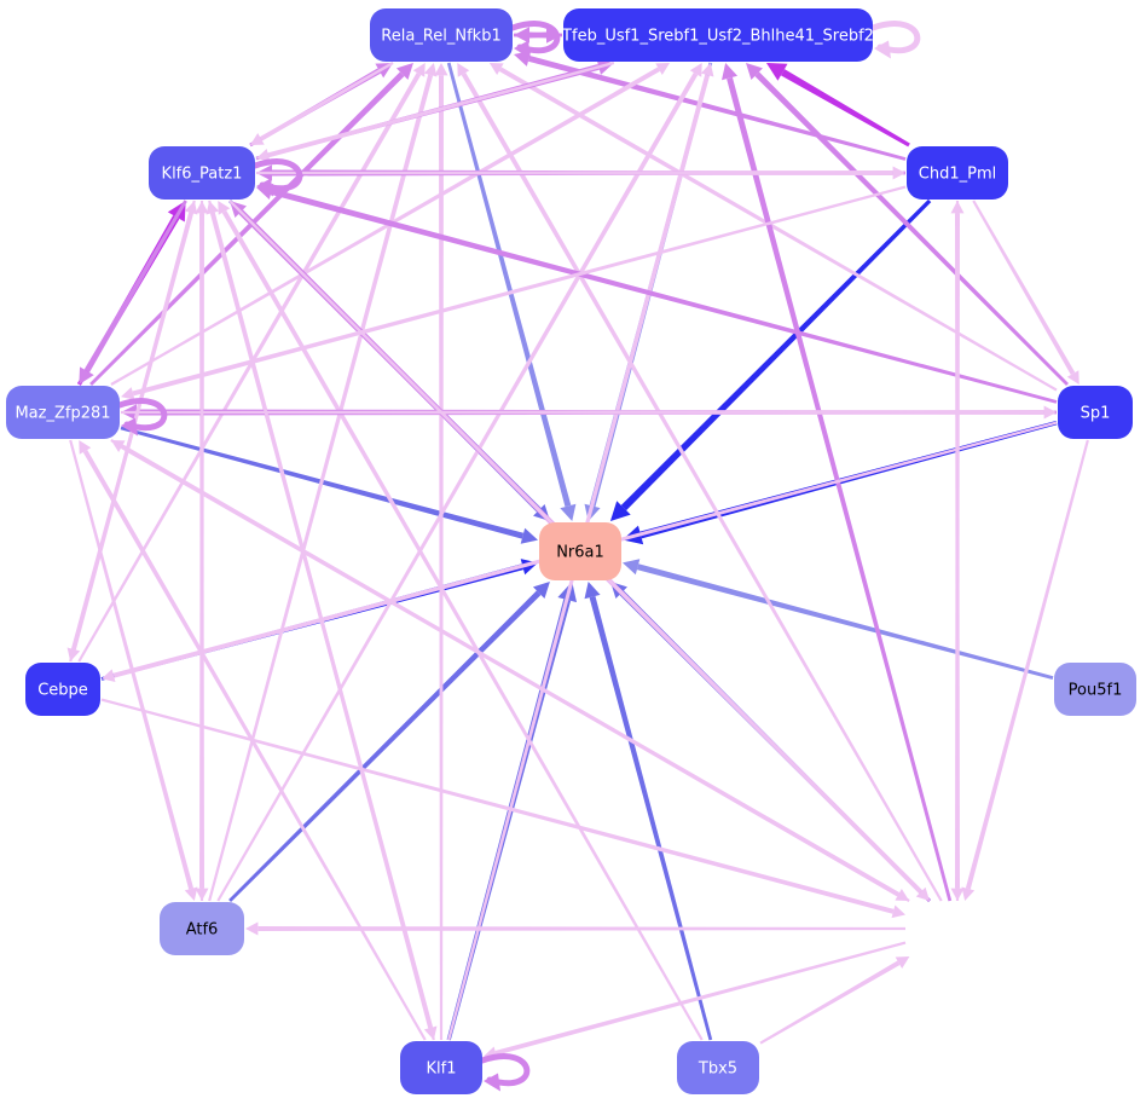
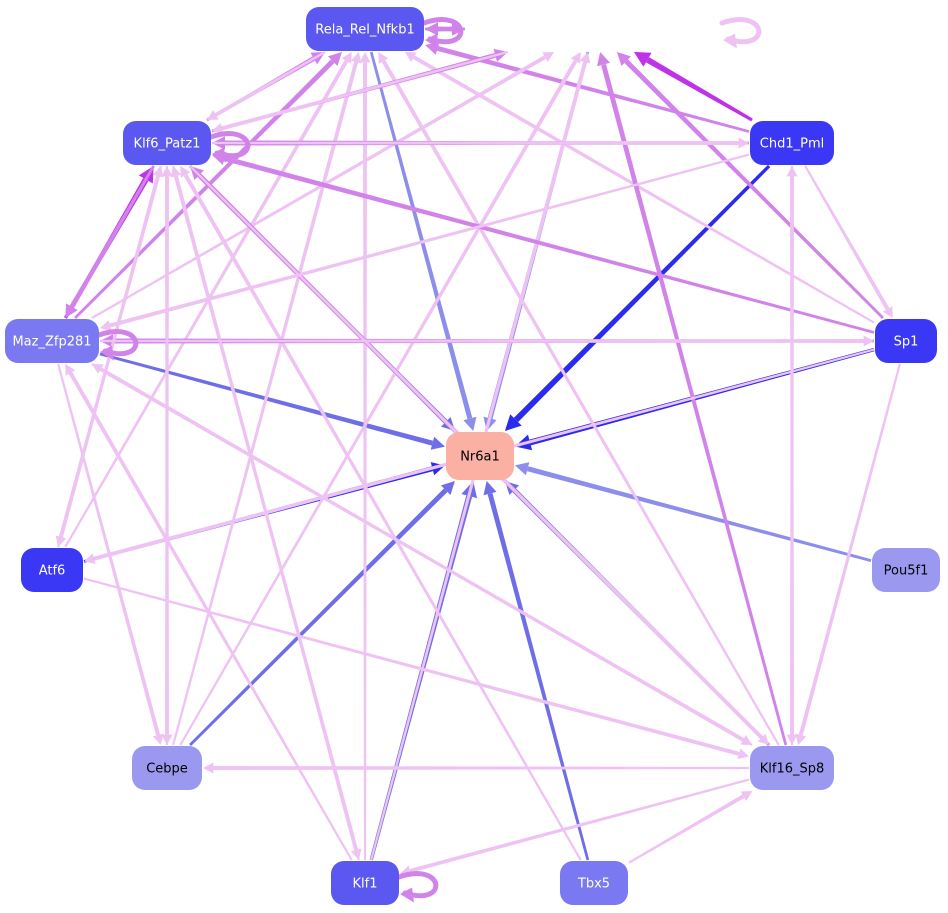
  Rela_Rel_Nfkb1
- Tfeb_Usf1_Srebf1_Usf2_Bhlhe41_Srebf2
  Klf6_Patz1
  Chd1_Pml
  Maz_Zfp281
  Sp1
  Nr6a1
- Cebpe
+ Atf6
  Pou5f1
- Atf6
+ Cebpe
+ Klf16_Sp8
  Klf1
  Tbx5
